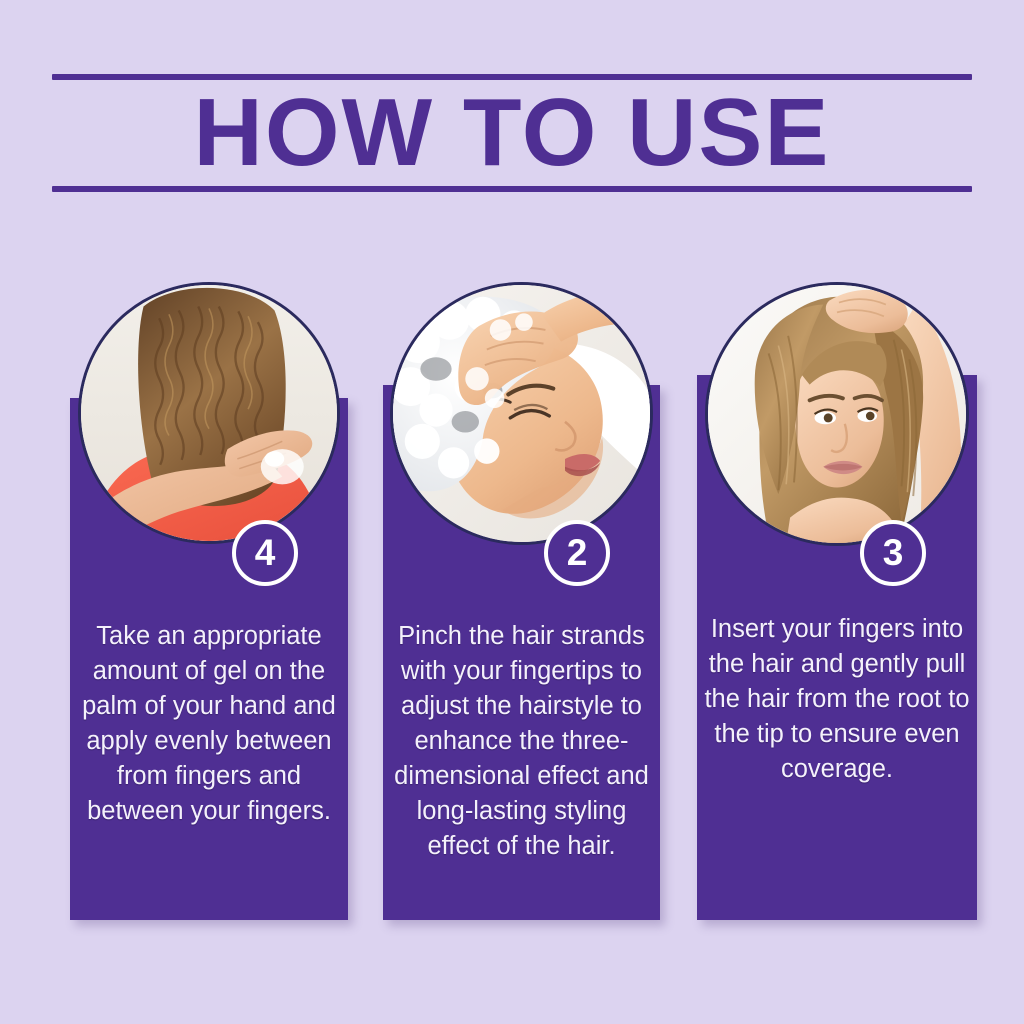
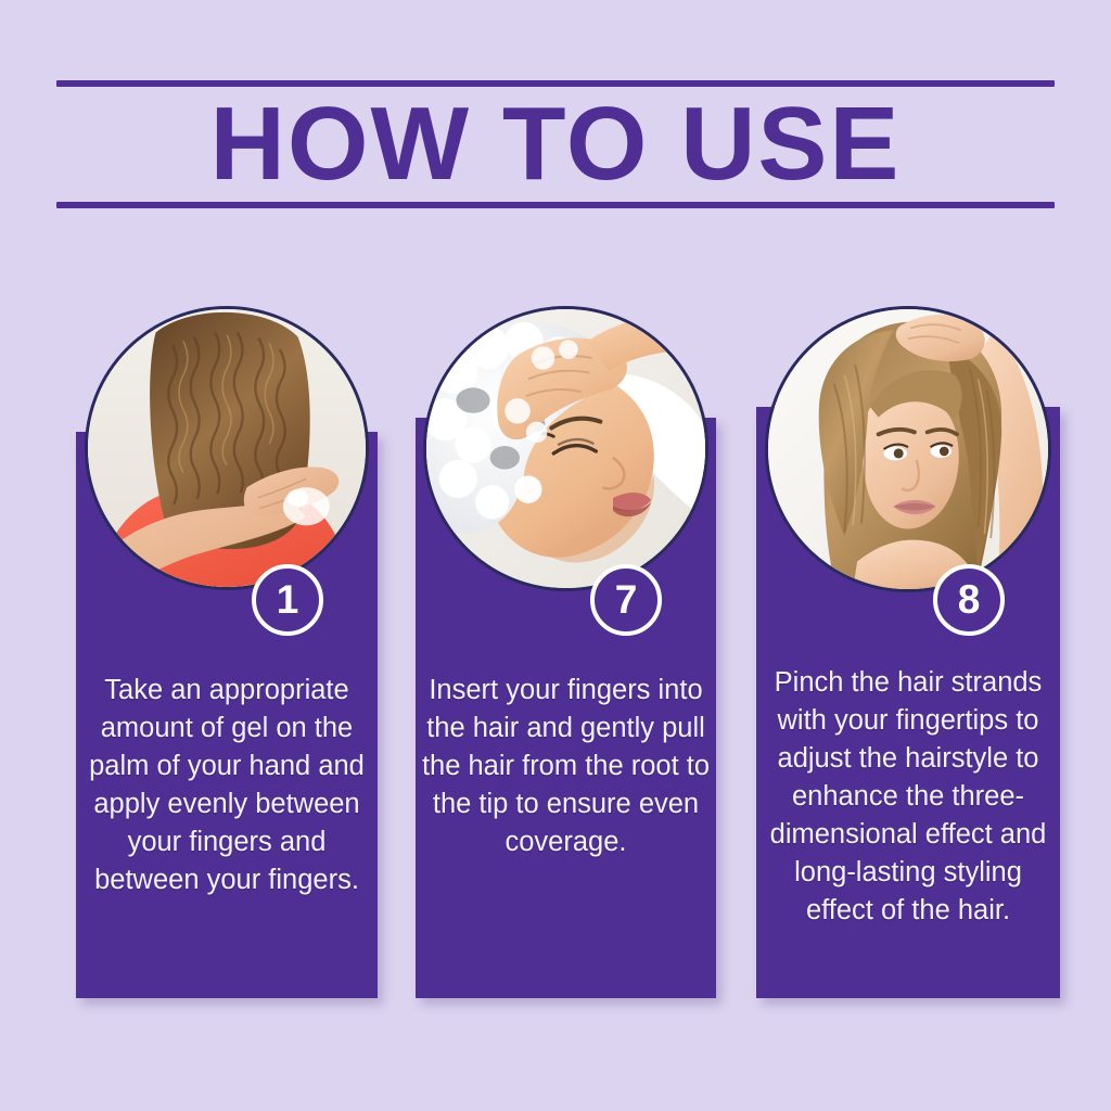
  HOW TO USE
- 4
+ 1
- Take an appropriate amount of gel on the palm of your hand and apply evenly between from fingers and between your fingers.
+ Take an appropriate amount of gel on the palm of your hand and apply evenly between your fingers and between your fingers.
- 2
+ 7
- Pinch the hair strands with your fingertips to adjust the hairstyle to enhance the three-dimensional effect and long-lasting styling effect of the hair.
+ Insert your fingers into the hair and gently pull the hair from the root to the tip to ensure even coverage.
- 3
+ 8
- Insert your fingers into the hair and gently pull the hair from the root to the tip to ensure even coverage.
+ Pinch the hair strands with your fingertips to adjust the hairstyle to enhance the three-dimensional effect and long-lasting styling effect of the hair.
